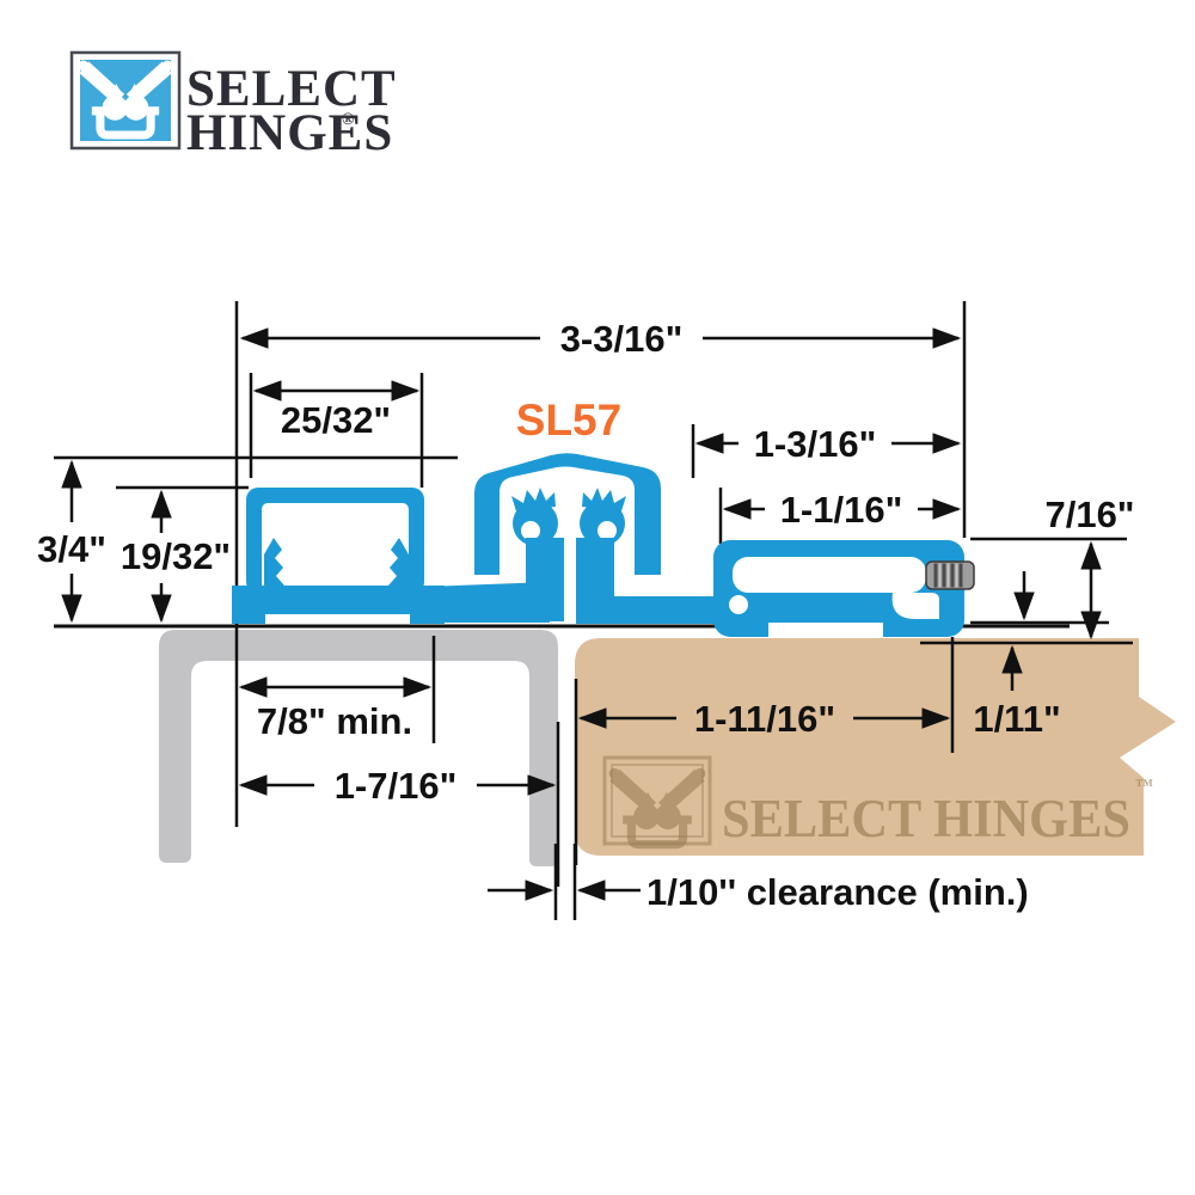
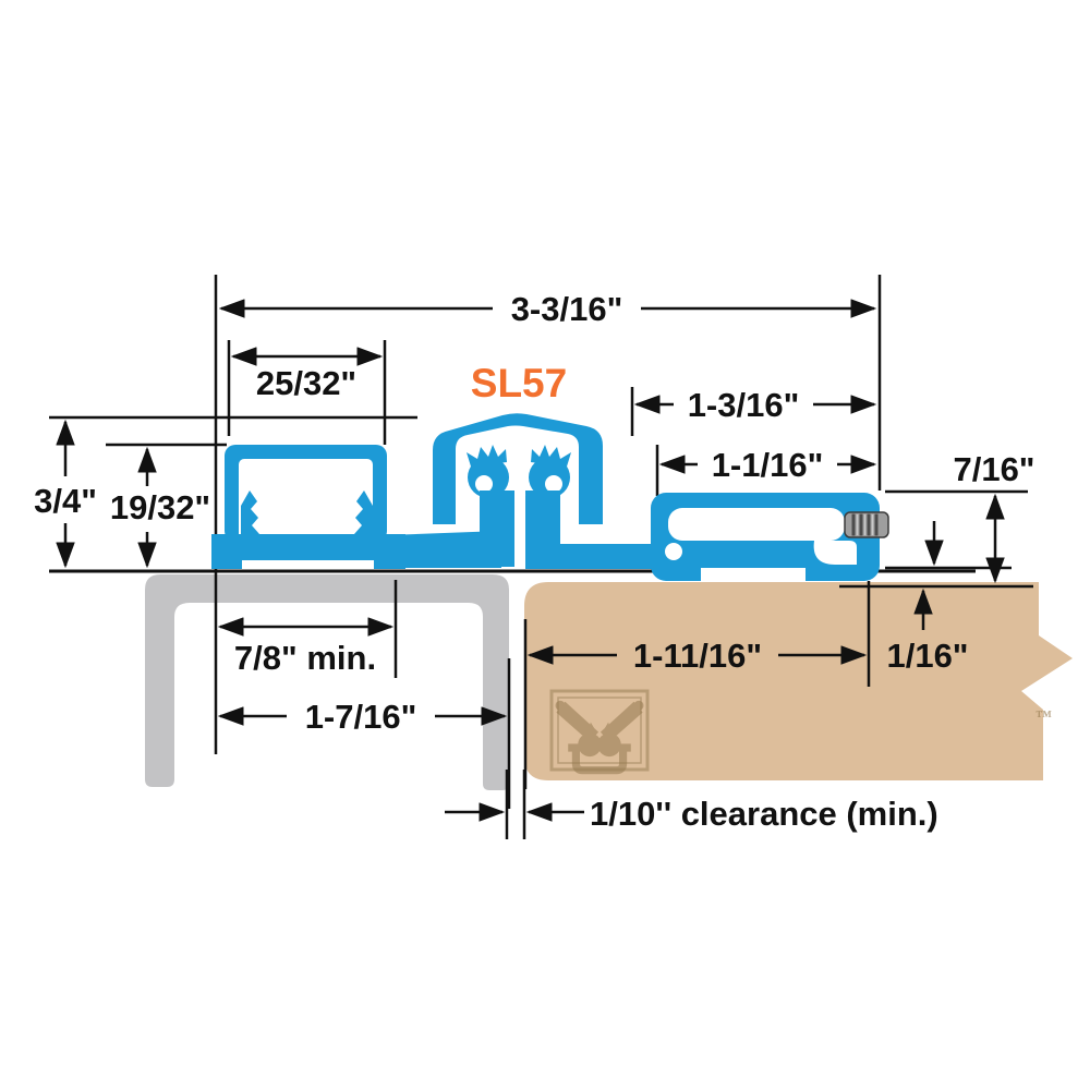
- SELECT
- HINGES
- ®
- SELECT HINGES
  ™
  3-3/16"
  25/32"
  SL57
  1-3/16"
  1-1/16"
  3/4"
  19/32"
  7/8" min.
  1-7/16"
  1-11/16"
  7/16"
- 1/11"
+ 1/16"
  1/10'' clearance (min.)
